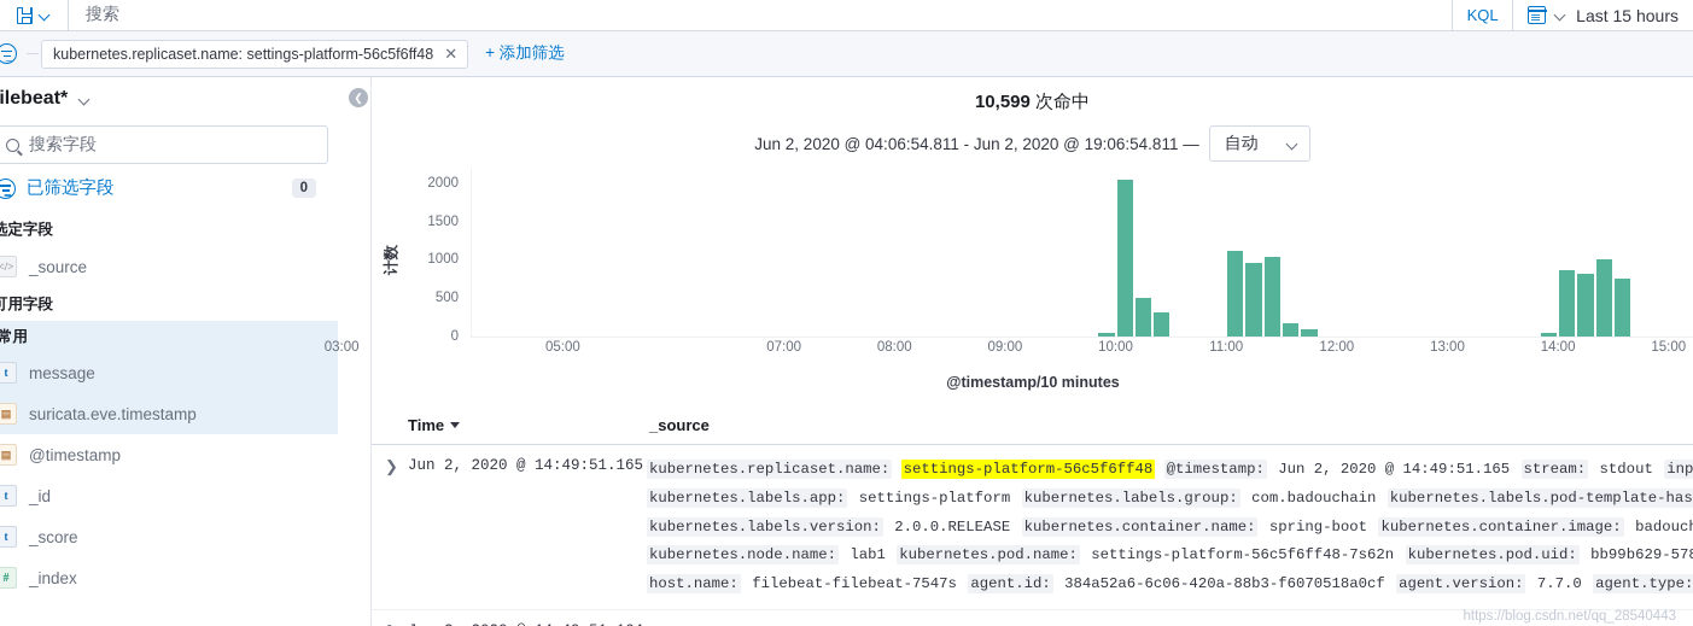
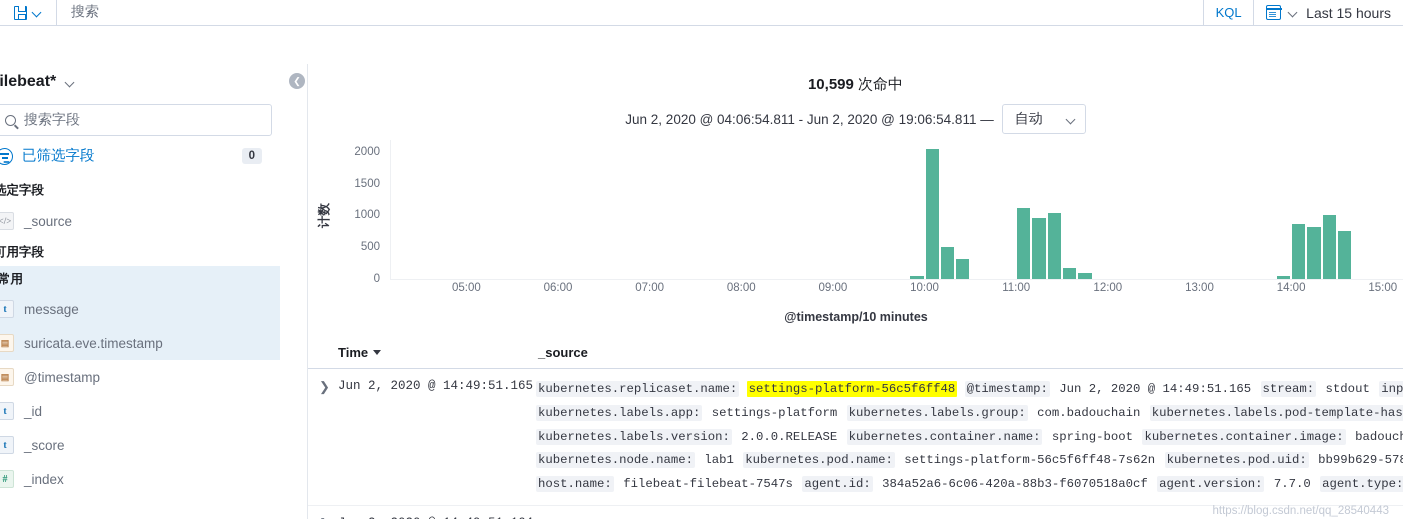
  搜索
  KQL
  Last 15 hours
- kubernetes.replicaset.name: settings-platform-56c5f6ff48
- ✕
- + 添加筛选
  ilebeat*
  搜索字段
  已筛选字段
  0
  选定字段
  </>
  _source
  可用字段
  常用
  t
  message
  ▤
  suricata.eve.timestamp
  ▤
  @timestamp
  t
  _id
  t
  _score
  #
  _index
  ❮
  10,599 次命中
  Jun 2, 2020 @ 04:06:54.811 - Jun 2, 2020 @ 19:06:54.811 —
  自动
  0
  500
  1000
  1500
  2000
  05:00
- 03:00
+ 06:00
  07:00
  08:00
  09:00
  10:00
  11:00
  12:00
  13:00
  14:00
  15:00
  @timestamp/10 minutes
  Time
  _source
  ❯
  Jun 2, 2020 @ 14:49:51.165
  kubernetes.replicaset.name: settings-platform-56c5f6ff48 @timestamp: Jun 2, 2020 @ 14:49:51.165 stream: stdout inp
  kubernetes.labels.app: settings-platform kubernetes.labels.group: com.badouchain kubernetes.labels.pod-template-has
  kubernetes.labels.version: 2.0.0.RELEASE kubernetes.container.name: spring-boot kubernetes.container.image: badouc
  kubernetes.node.name: lab1 kubernetes.pod.name: settings-platform-56c5f6ff48-7s62n kubernetes.pod.uid: bb99b629-57
  host.name: filebeat-filebeat-7547s agent.id: 384a52a6-6c06-420a-88b3-f6070518a0cf agent.version: 7.7.0 agent.type:
  https://blog.csdn.net/qq_28540443
